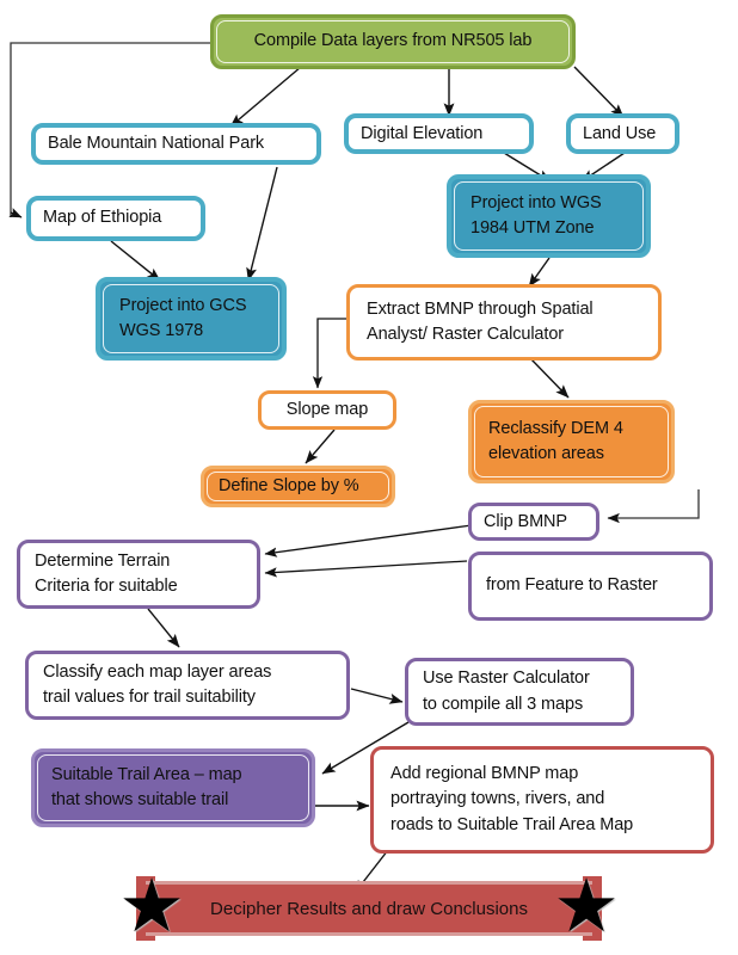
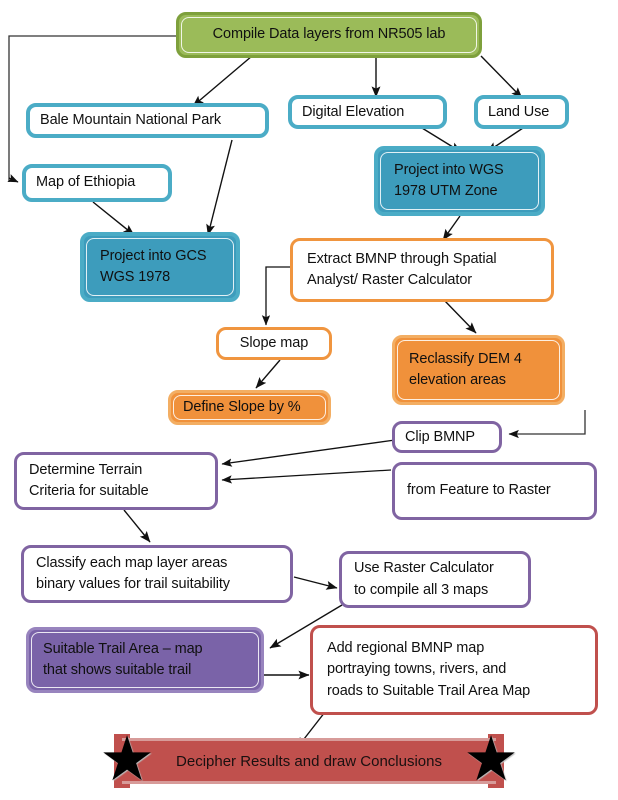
  Compile Data layers from NR505 lab
  Bale Mountain National Park
  Digital Elevation
  Land Use
  Map of Ethiopia
  Project into WGS
- 1984 UTM Zone
+ 1978 UTM Zone
  Project into GCS
  WGS 1978
  Extract BMNP through Spatial
  Analyst/ Raster Calculator
  Slope map
  Reclassify DEM 4
  elevation areas
  Define Slope by %
  Clip BMNP
  Determine Terrain
  Criteria for suitable
  from Feature to Raster
  Classify each map layer areas
- trail values for trail suitability
+ binary values for trail suitability
  Use Raster Calculator
  to compile all 3 maps
  Suitable Trail Area – map
  that shows suitable trail
  Add regional BMNP map
  portraying towns, rivers, and
  roads to Suitable Trail Area Map
  Decipher Results and draw Conclusions
  ★
  ★
